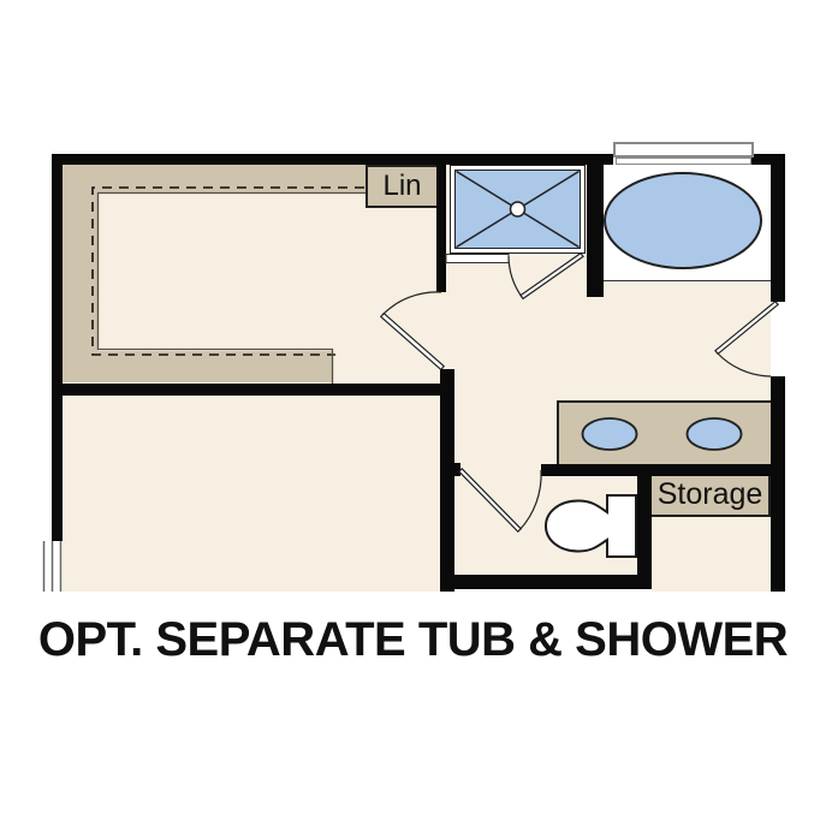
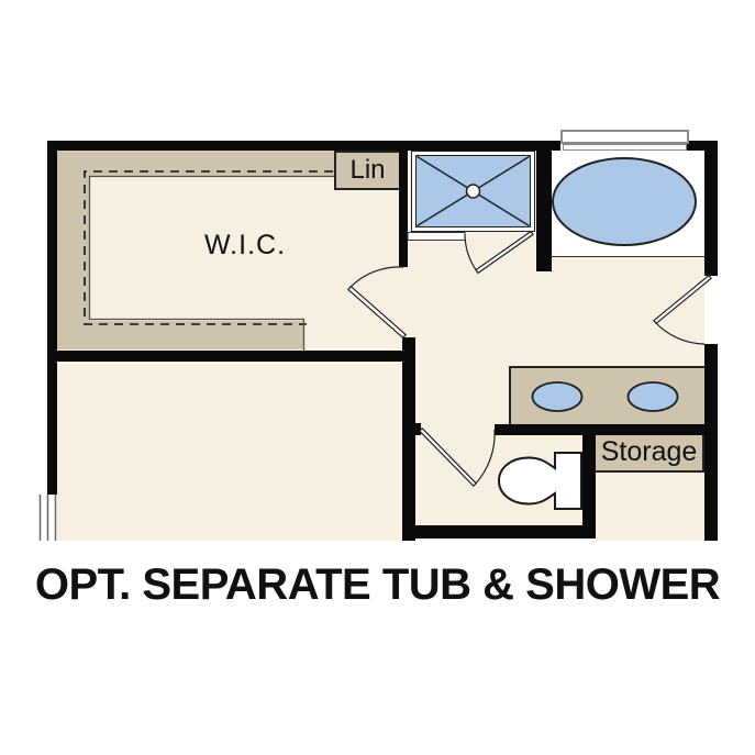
  Lin
  Storage
+ W.I.C.
  OPT. SEPARATE TUB & SHOWER
